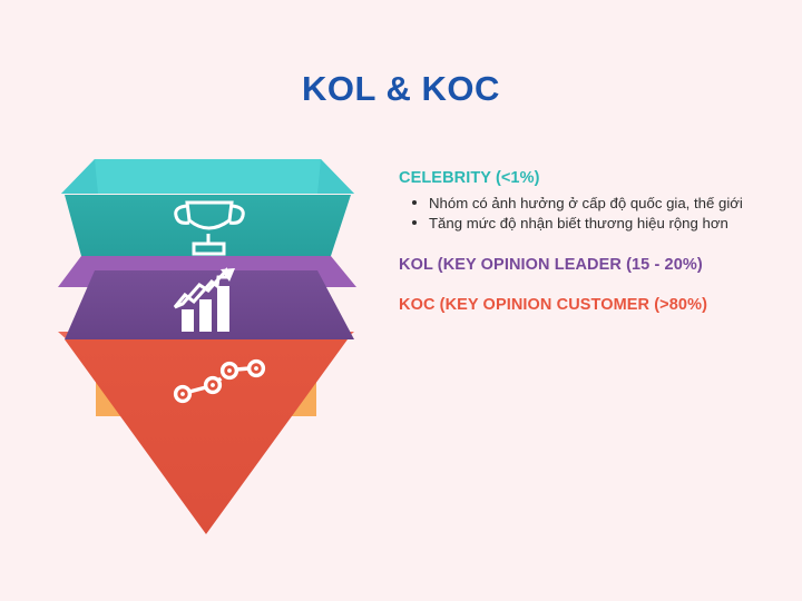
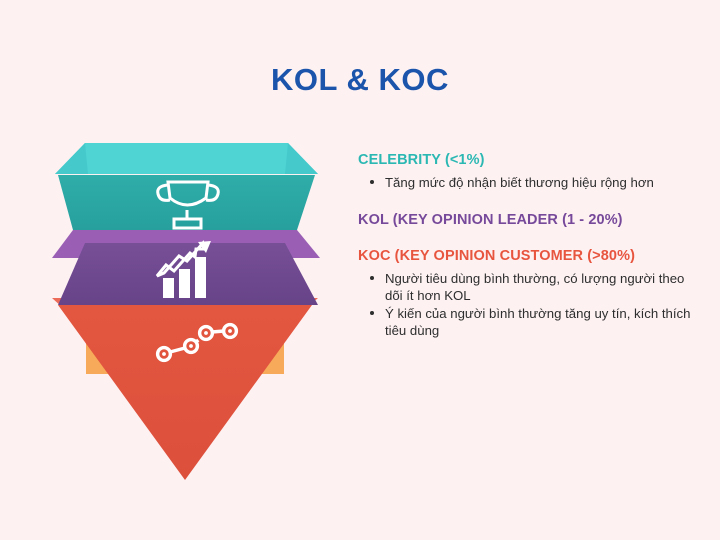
  KOL & KOC
  CELEBRITY (<1%)
- Nhóm có ảnh hưởng ở cấp độ quốc gia, thế giới
  Tăng mức độ nhận biết thương hiệu rộng hơn
- KOL (KEY OPINION LEADER (15 - 20%)
+ KOL (KEY OPINION LEADER (1 - 20%)
  KOC (KEY OPINION CUSTOMER (>80%)
+ Người tiêu dùng bình thường, có lượng người theo dõi ít hơn KOL
+ Ý kiến của người bình thường tăng uy tín, kích thích tiêu dùng
